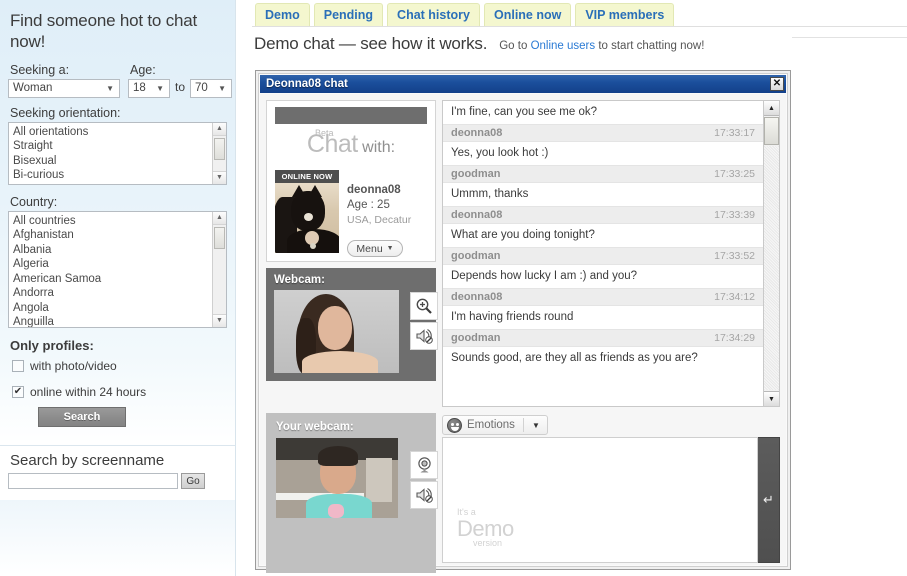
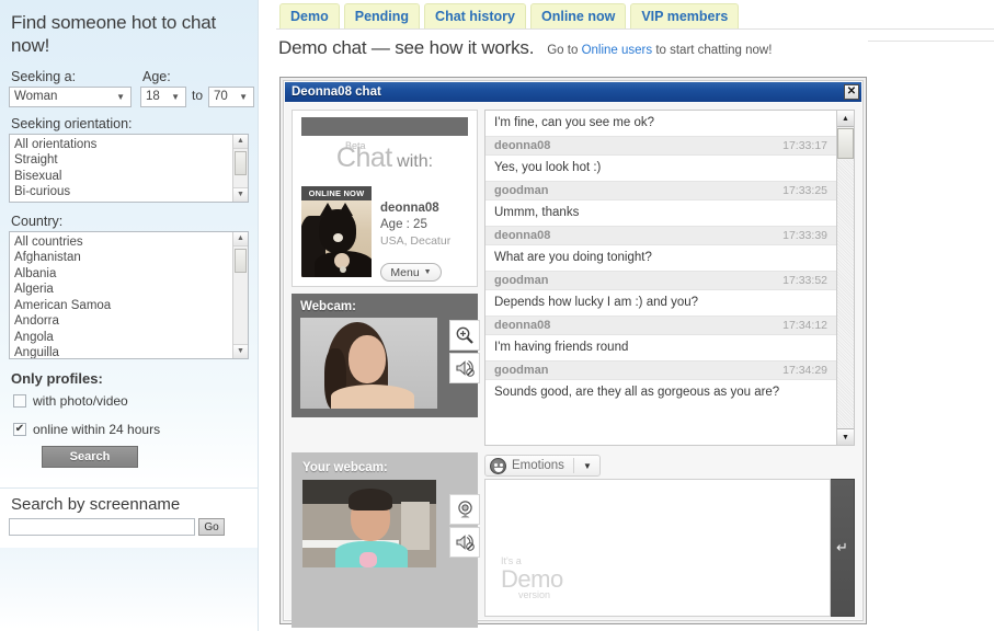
  Find someone hot to chat now!
  Seeking a:
  Woman
  ▼
  Age:
  18
  ▼
  to
  70
  ▼
  Seeking orientation:
  All orientations
  Straight
  Bisexual
  Bi-curious
  Country:
  All countries
  Afghanistan
  Albania
  Algeria
  American Samoa
  Andorra
  Angola
  Anguilla
  Only profiles:
  with photo/video
  ✔
  online within 24 hours
  Search
  Search by screenname
  Go
  Demo
  Pending
  Chat history
  Online now
  VIP members
  Demo chat — see how it works.
  Go to Online users to start chatting now!
  Deonna08 chat
  ✕
  Beta
  Chat with:
  ONLINE NOW
  deonna08
  Age : 25
  USA, Decatur
  Menu
  Webcam:
  I'm fine, can you see me ok?
  deonna08
  17:33:17
  Yes, you look hot :)
  goodman
  17:33:25
  Ummm, thanks
  deonna08
  17:33:39
  What are you doing tonight?
  goodman
  17:33:52
  Depends how lucky I am :) and you?
  deonna08
  17:34:12
  I'm having friends round
  goodman
  17:34:29
- Sounds good, are they all as friends as you are?
+ Sounds good, are they all as gorgeous as you are?
  Your webcam:
  Emotions
  ▼
  It's a
  Demo
  version
  ↵
